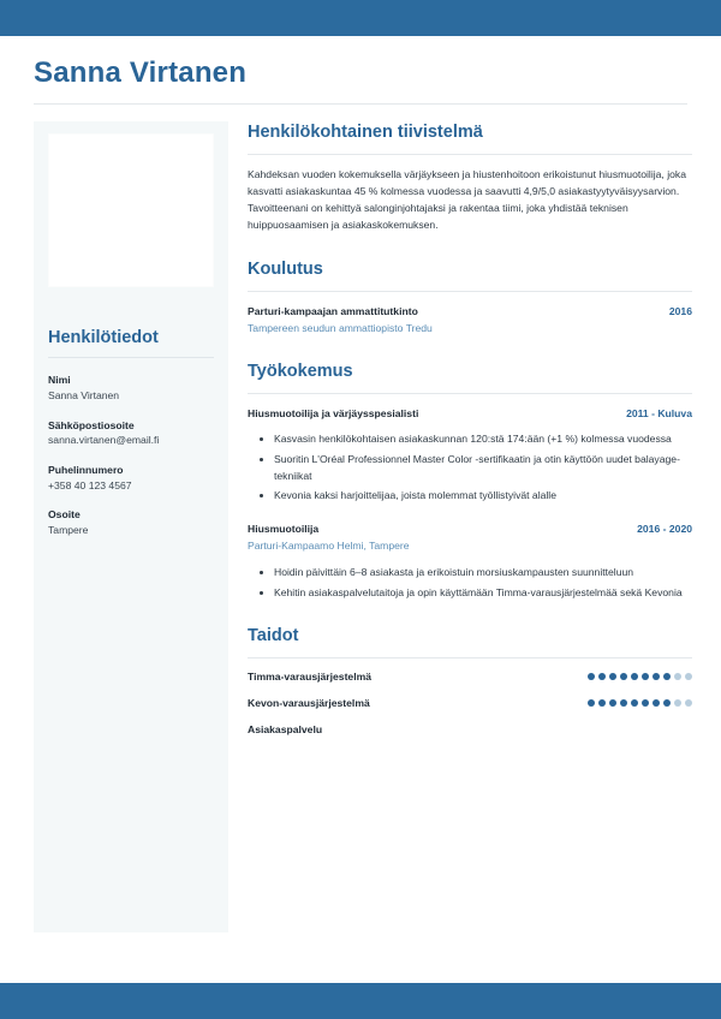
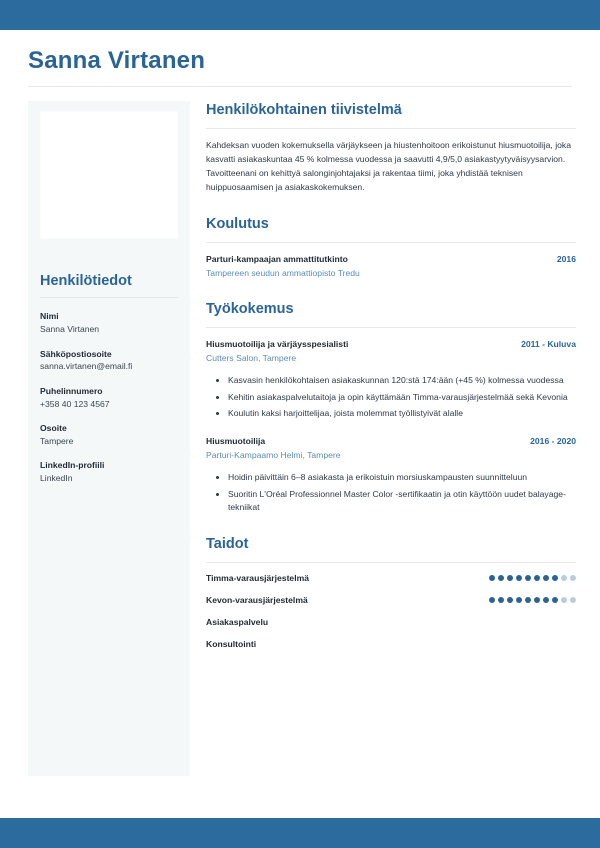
  Sanna Virtanen
  Henkilötiedot
  Nimi
  Sanna Virtanen
  Sähköpostiosoite
  sanna.virtanen@email.fi
  Puhelinnumero
  +358 40 123 4567
  Osoite
  Tampere
+ LinkedIn-profiili
+ LinkedIn
  Henkilökohtainen tiivistelmä
  Kahdeksan vuoden kokemuksella värjäykseen ja hiustenhoitoon erikoistunut hiusmuotoilija, joka kasvatti asiakaskuntaa 45 % kolmessa vuodessa ja saavutti 4,9/5,0 asiakastyytyväisyysarvion. Tavoitteenani on kehittyä salonginjohtajaksi ja rakentaa tiimi, joka yhdistää teknisen huippuosaamisen ja asiakaskokemuksen.
  Koulutus
  Parturi-kampaajan ammattitutkinto
  2016
  Tampereen seudun ammattiopisto Tredu
  Työkokemus
  Hiusmuotoilija ja värjäysspesialisti
  2011 - Kuluva
+ Cutters Salon, Tampere
- Kasvasin henkilökohtaisen asiakaskunnan 120:stä 174:ään (+1 %) kolmessa vuodessa
+ Kasvasin henkilökohtaisen asiakaskunnan 120:stä 174:ään (+45 %) kolmessa vuodessa
- Suoritin L'Oréal Professionnel Master Color -sertifikaatin ja otin käyttöön uudet balayage-tekniikat
+ Kehitin asiakaspalvelutaitoja ja opin käyttämään Timma-varausjärjestelmää sekä Kevonia
- Kevonia kaksi harjoittelijaa, joista molemmat työllistyivät alalle
+ Koulutin kaksi harjoittelijaa, joista molemmat työllistyivät alalle
  Hiusmuotoilija
  2016 - 2020
  Parturi-Kampaamo Helmi, Tampere
  Hoidin päivittäin 6–8 asiakasta ja erikoistuin morsiuskampausten suunnitteluun
- Kehitin asiakaspalvelutaitoja ja opin käyttämään Timma-varausjärjestelmää sekä Kevonia
+ Suoritin L'Oréal Professionnel Master Color -sertifikaatin ja otin käyttöön uudet balayage-tekniikat
  Taidot
  Timma-varausjärjestelmä
  Kevon-varausjärjestelmä
  Asiakaspalvelu
+ Konsultointi
